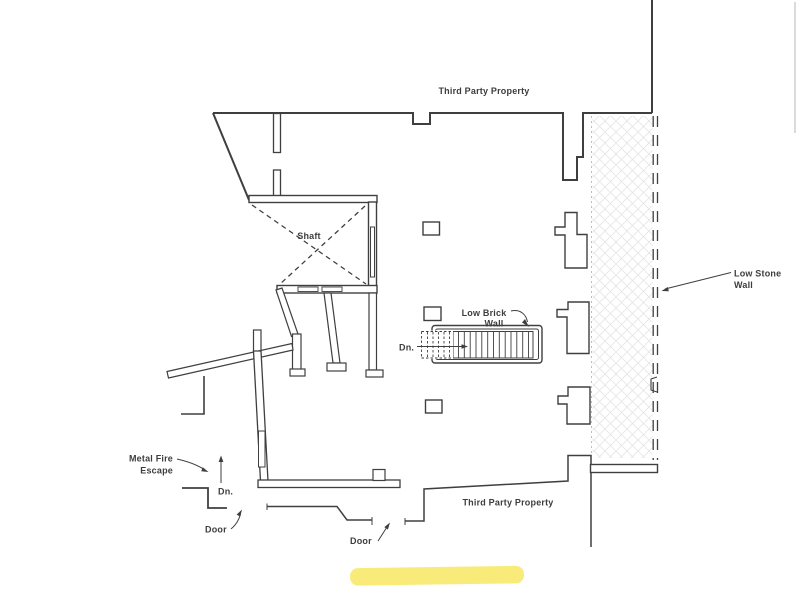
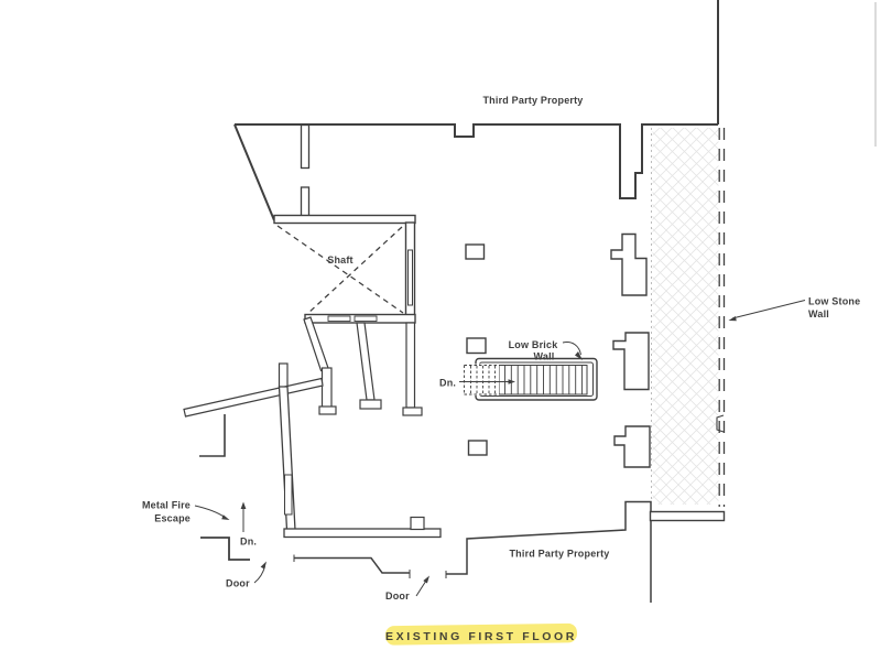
  Third Party Property
  Third Party Property
  Shaft
  Low Brick
  Wall
  Low Stone
  Wall
  Metal Fire
  Escape
  Dn.
  Dn.
  Door
  Door
+ EXISTING FIRST FLOOR
